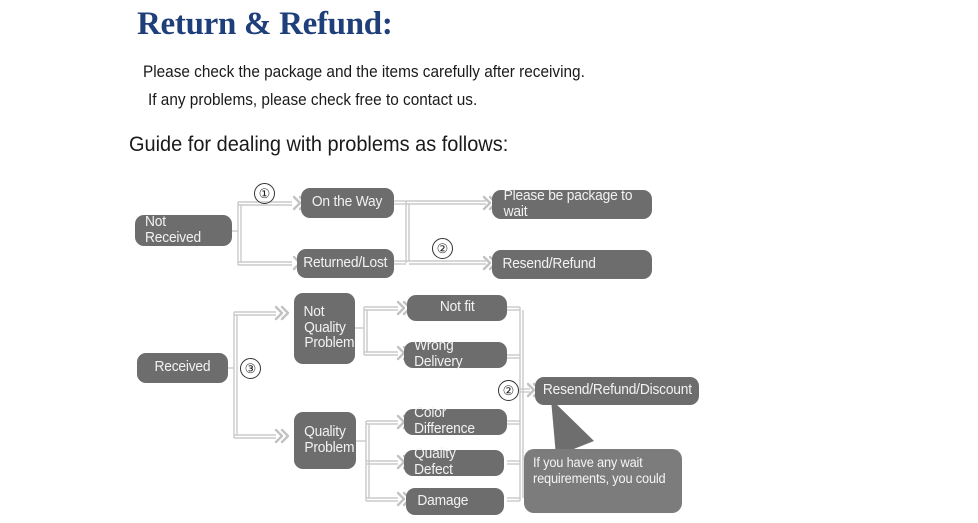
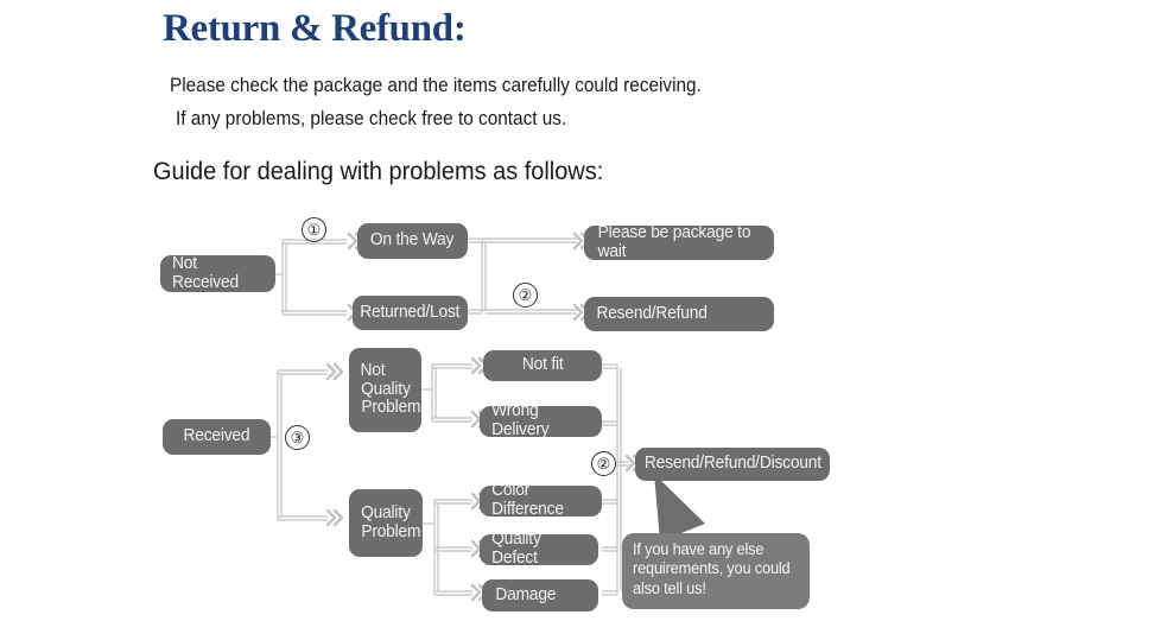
  Return & Refund:
- Please check the package and the items carefully after receiving.
+ Please check the package and the items carefully could receiving.
  If any problems, please check free to contact us.
  Guide for dealing with problems as follows:
  Not Received
  On the Way
  Returned/Lost
  Please be package to wait
  Resend/Refund
  Received
  Not
  Quality
  Problem
  Not fit
  Wrong Delivery
  Quality
  Problem
  Color Difference
  Quality Defect
  Damage
  Resend/Refund/Discount
- If you have any wait
+ If you have any else
  requirements, you could
+ also tell us!
  ①
  ②
  ③
  ②
